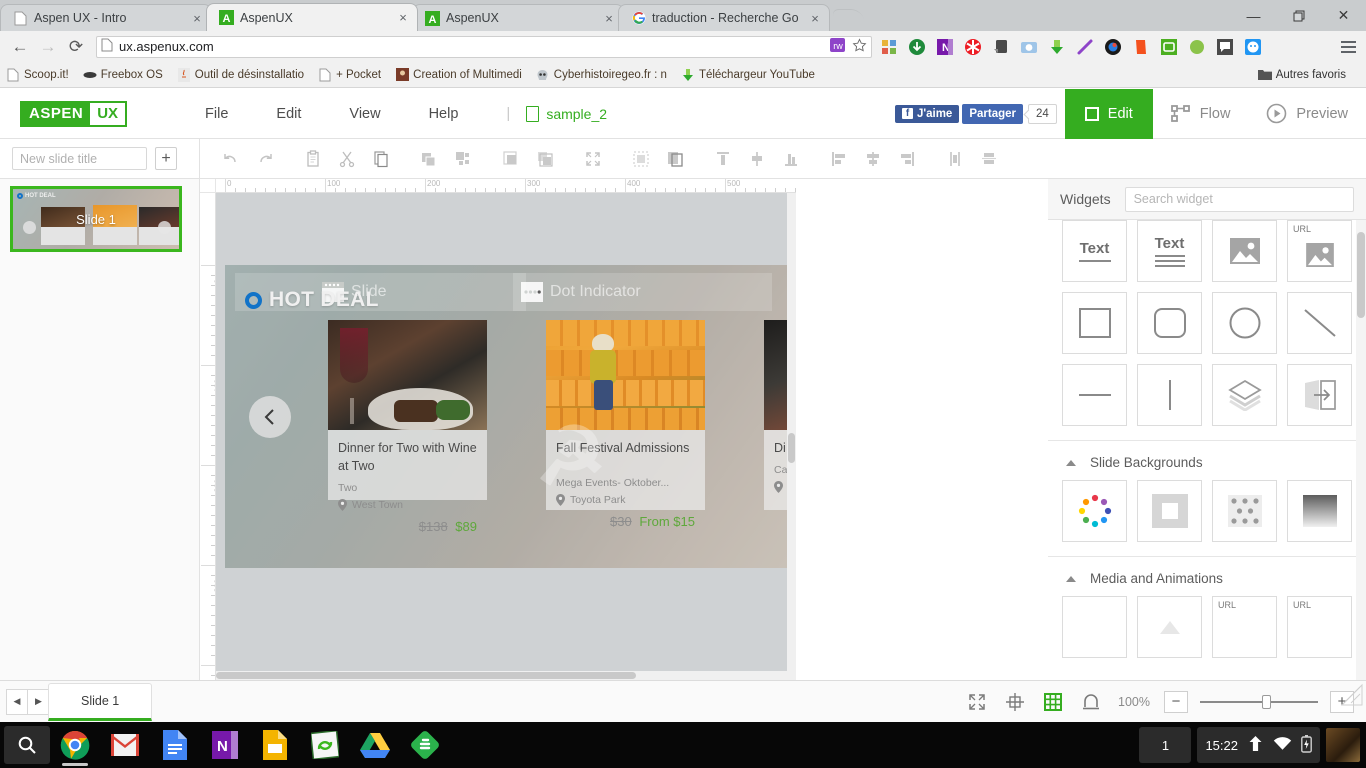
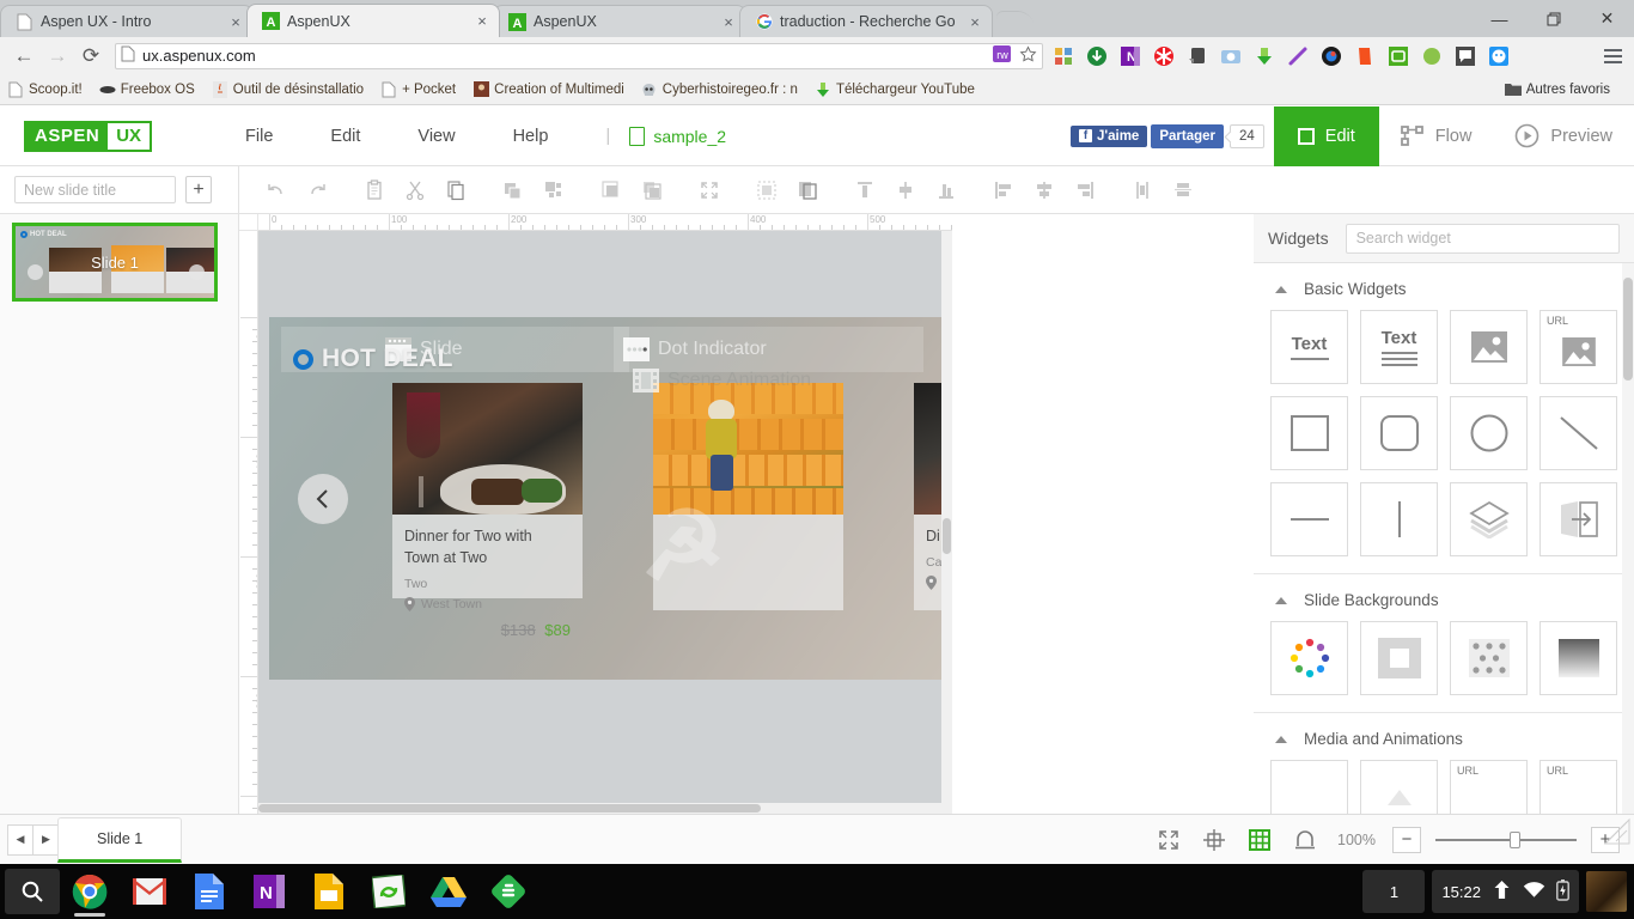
  Aspen UX - Intro
  ×
  A
  AspenUX
  ×
  A
  AspenUX
  ×
  traduction - Recherche Go
  ×
  —
  ✕
  ←
  →
  ⟳
  ux.aspenux.com
  rw
  N
  Scoop.it!
  Freebox OS
  Outil de désinstallatio
  + Pocket
  Creation of Multimedi
  Cyberhistoiregeo.fr : n
  Téléchargeur YouTube
  Autres favoris
  ASPEN
  UX
  File
  Edit
  View
  Help
  |
  sample_2
  f
  J'aime
  Partager
  24
  Edit
  Flow
  Preview
  New slide title
  +
  Slide 1
  0
  100
  200
  300
  400
  500
  HOT DEAL
  Slide
  Dot Indicator
+ Scene Animation
  ☭
- Dinner for Two with Wine at Two
+ Dinner for Two with Town at Two
  Two
  West Town
  $138 $89
- Fall Festival Admissions
- Mega Events- Oktober...
- Toyota Park
- $30 From $15
  Ca
  Widgets
  Search widget
+ Basic Widgets
  Text
  Text
  URL
  Slide Backgrounds
  Media and Animations
  URL
  URL
  ◀
  ▶
  Slide 1
  100%
  −
  +
  N
  1
  15:22
